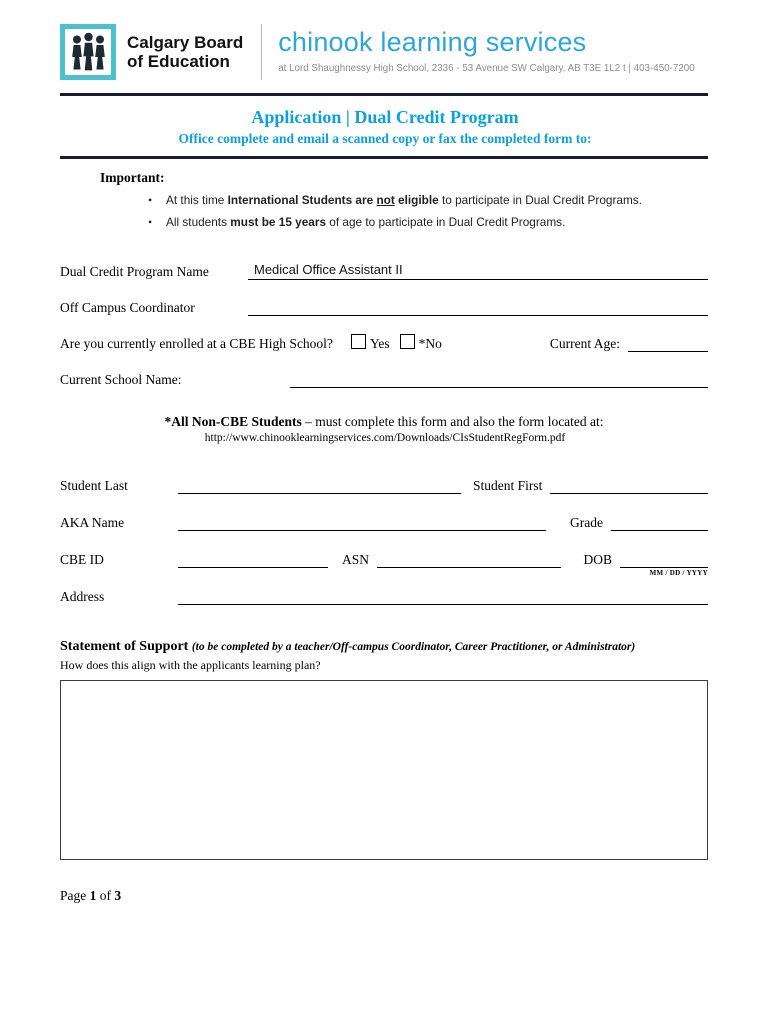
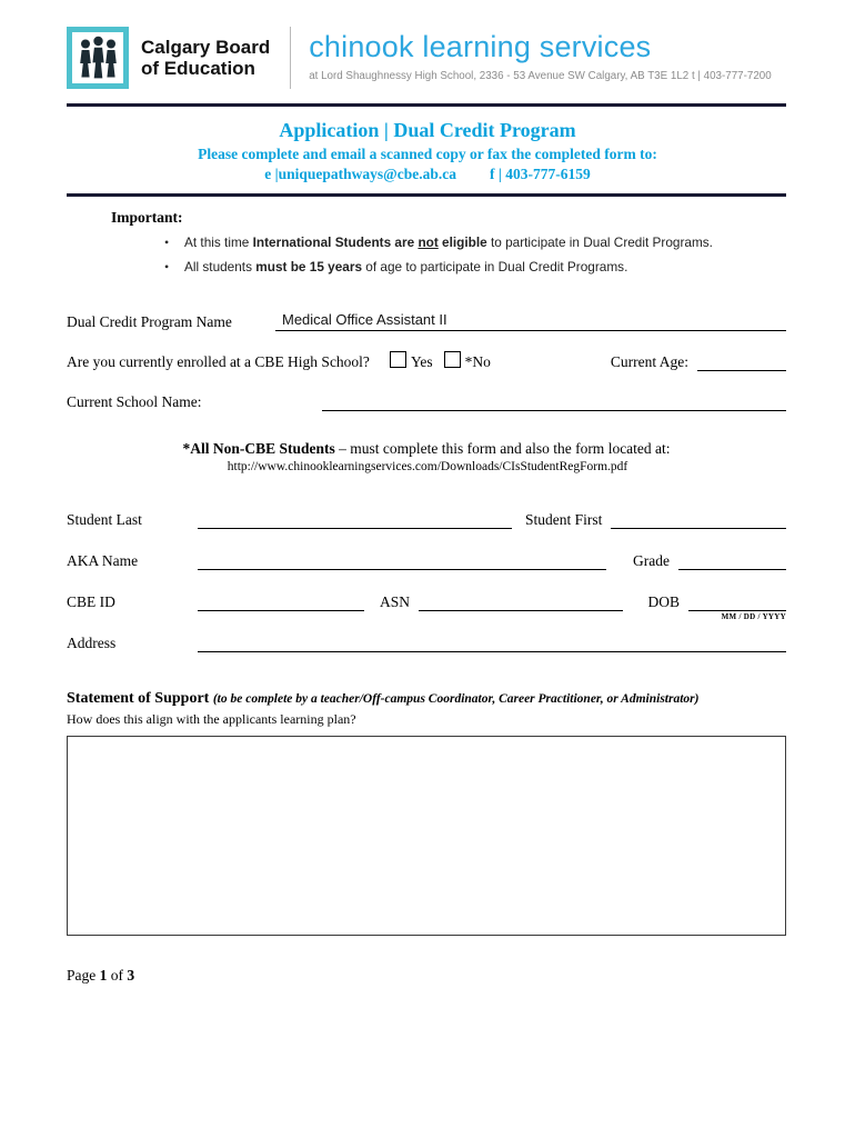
  Calgary Board
  of Education
  chinook learning services
- at Lord Shaughnessy High School, 2336 - 53 Avenue SW Calgary, AB T3E 1L2 t | 403-450-7200
+ at Lord Shaughnessy High School, 2336 - 53 Avenue SW Calgary, AB T3E 1L2 t | 403-777-7200
  Application | Dual Credit Program
- Office complete and email a scanned copy or fax the completed form to:
+ Please complete and email a scanned copy or fax the completed form to:
+ e |uniquepathways@cbe.ab.ca f | 403-777-6159
  Important:
  •
  At this time International Students are not eligible to participate in Dual Credit Programs.
  •
  All students must be 15 years of age to participate in Dual Credit Programs.
  Dual Credit Program Name
  Medical Office Assistant II
- Off Campus Coordinator
  Are you currently enrolled at a CBE High School?
  Yes
  *No
  Current Age:
  Current School Name:
  *All Non-CBE Students – must complete this form and also the form located at:
  http://www.chinooklearningservices.com/Downloads/CIsStudentRegForm.pdf
  Student Last
  Student First
  AKA Name
  Grade
  CBE ID
  ASN
  DOB
  MM / DD / YYYY
  Address
- Statement of Support (to be completed by a teacher/Off-campus Coordinator, Career Practitioner, or Administrator)
+ Statement of Support (to be complete by a teacher/Off-campus Coordinator, Career Practitioner, or Administrator)
  How does this align with the applicants learning plan?
  Page 1 of 3
